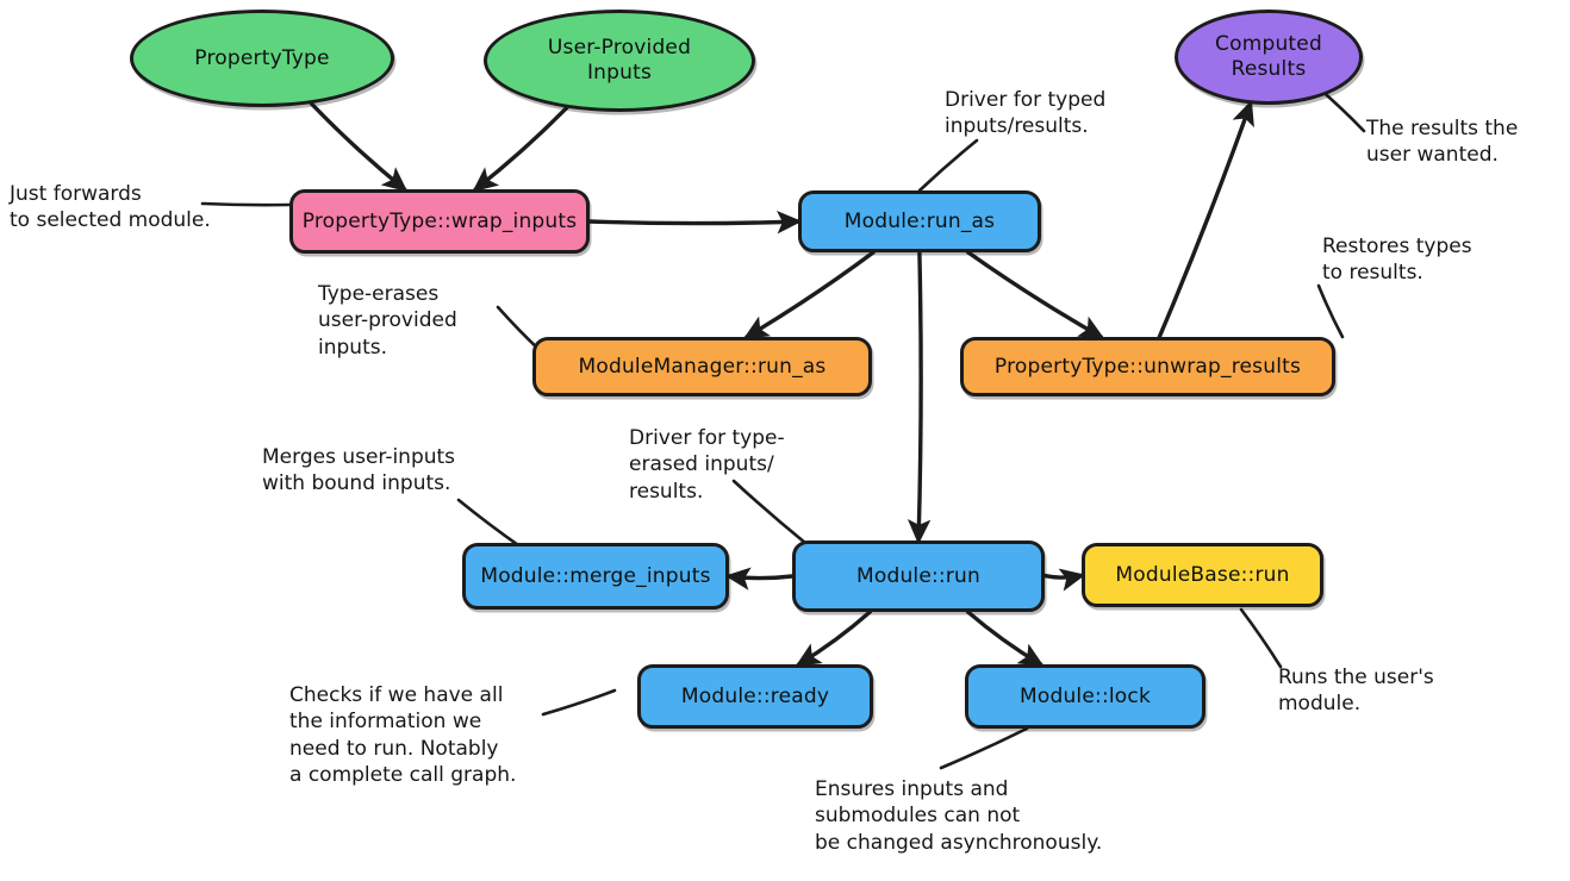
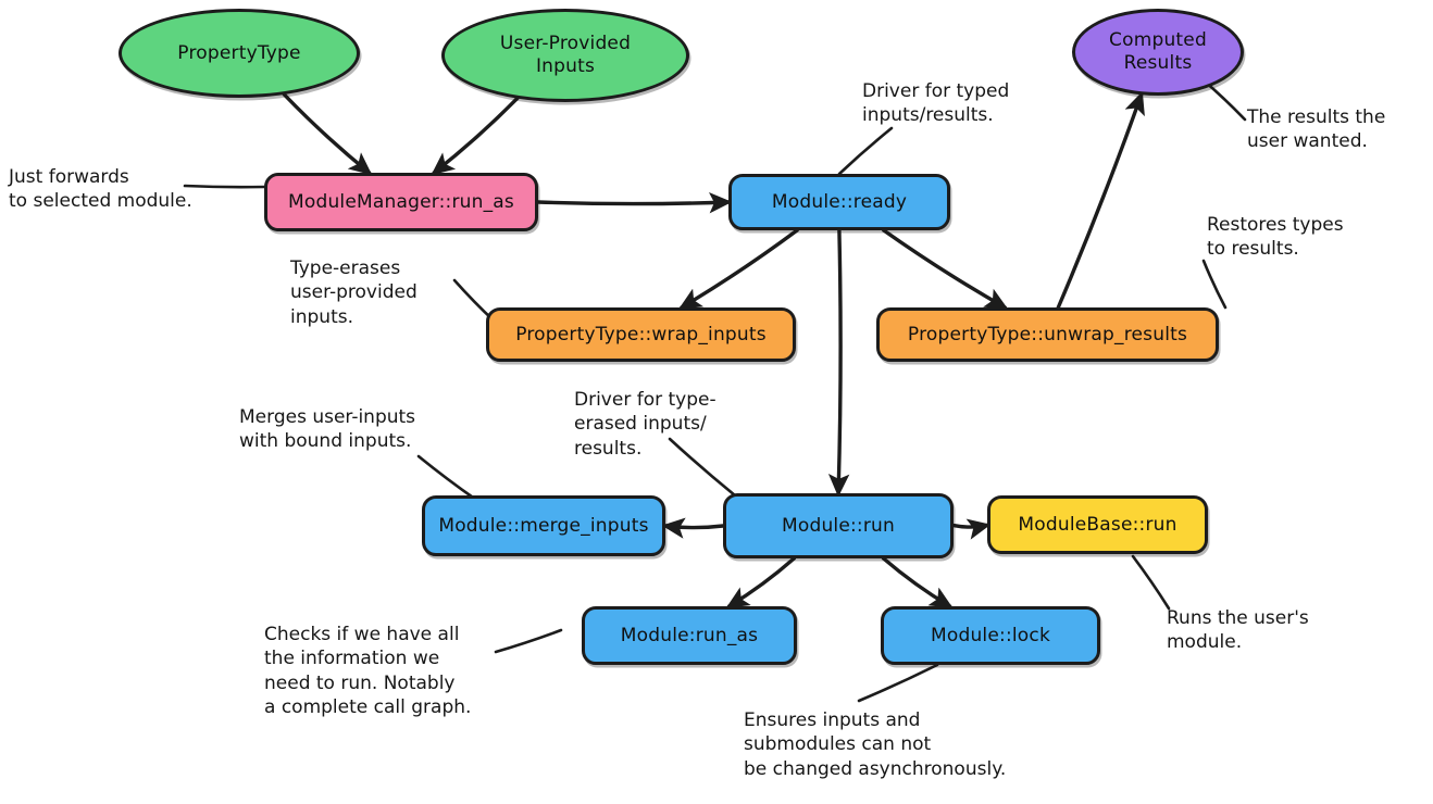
  PropertyType
  User-Provided
  Inputs
  Computed
  Results
- PropertyType::wrap_inputs
+ ModuleManager::run_as
- Module:run_as
+ Module::ready
- ModuleManager::run_as
+ PropertyType::wrap_inputs
  PropertyType::unwrap_results
  Module::merge_inputs
  Module::run
  ModuleBase::run
- Module::ready
+ Module:run_as
  Module::lock
  Just forwards
  to selected module.
  Driver for typed
  inputs/results.
  The results the
  user wanted.
  Type-erases
  user-provided
  inputs.
  Restores types
  to results.
  Merges user-inputs
  with bound inputs.
  Driver for type-
  erased inputs/
  results.
  Checks if we have all
  the information we
  need to run. Notably
  a complete call graph.
  Ensures inputs and
  submodules can not
  be changed asynchronously.
  Runs the user's
  module.
